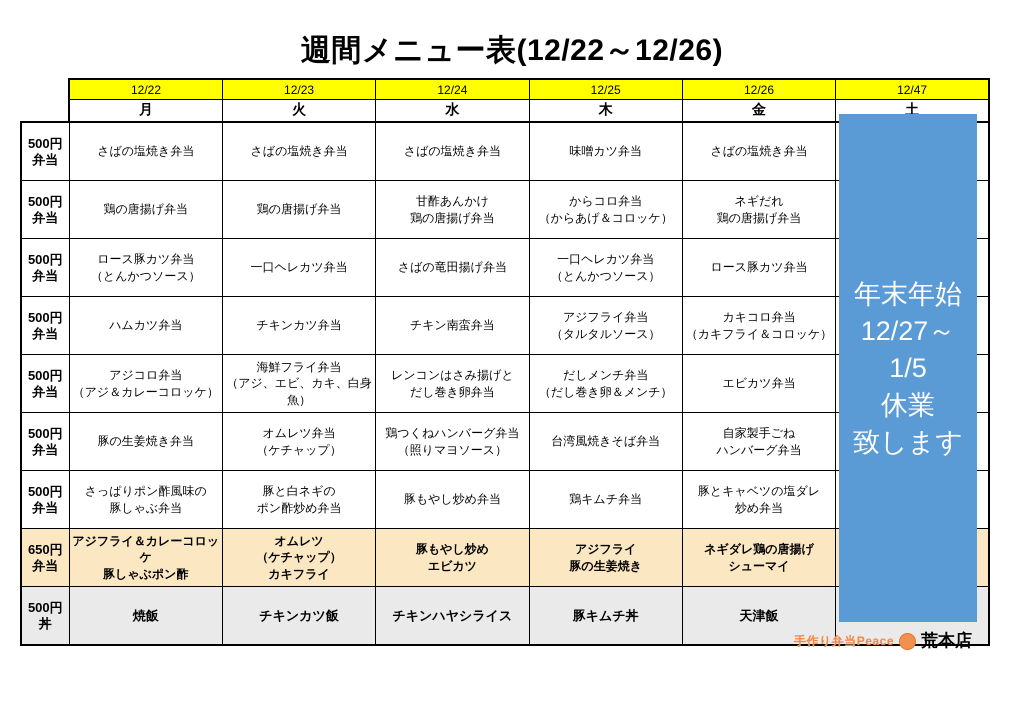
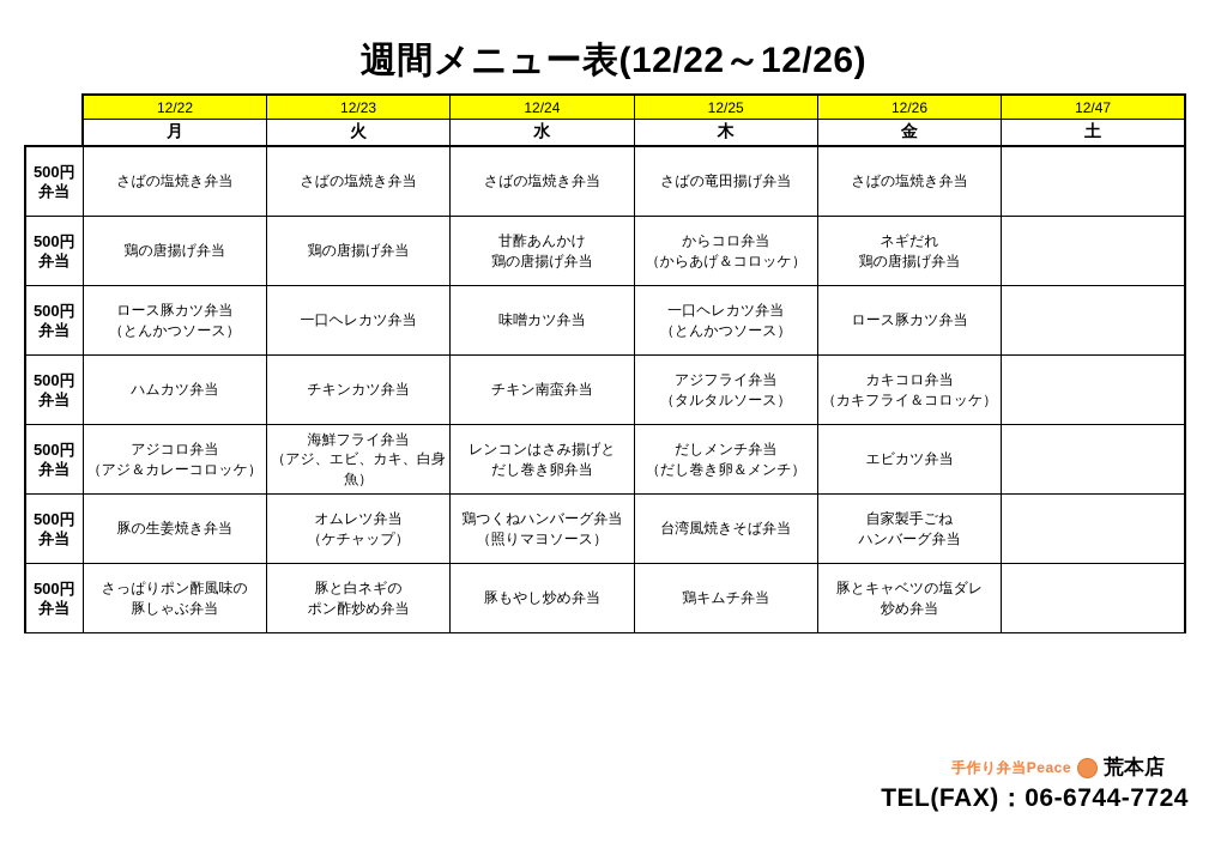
  週間メニュー表(12/22～12/26)
  	12/22	12/23	12/24	12/25	12/26	12/47
  	月	火	水	木	金	土
- 500円 弁当	さばの塩焼き弁当	さばの塩焼き弁当	さばの塩焼き弁当	味噌カツ弁当	さばの塩焼き弁当
+ 500円 弁当	さばの塩焼き弁当	さばの塩焼き弁当	さばの塩焼き弁当	さばの竜田揚げ弁当	さばの塩焼き弁当
  500円 弁当	鶏の唐揚げ弁当	鶏の唐揚げ弁当	甘酢あんかけ 鶏の唐揚げ弁当	からコロ弁当 （からあげ＆コロッケ）	ネギだれ 鶏の唐揚げ弁当
- 500円 弁当	ロース豚カツ弁当 （とんかつソース）	一口ヘレカツ弁当	さばの竜田揚げ弁当	一口ヘレカツ弁当 （とんかつソース）	ロース豚カツ弁当
+ 500円 弁当	ロース豚カツ弁当 （とんかつソース）	一口ヘレカツ弁当	味噌カツ弁当	一口ヘレカツ弁当 （とんかつソース）	ロース豚カツ弁当
  500円 弁当	ハムカツ弁当	チキンカツ弁当	チキン南蛮弁当	アジフライ弁当 （タルタルソース）	カキコロ弁当 （カキフライ＆コロッケ）
  500円 弁当	アジコロ弁当 （アジ＆カレーコロッケ）	海鮮フライ弁当 （アジ、エビ、カキ、白身魚）	レンコンはさみ揚げと だし巻き卵弁当	だしメンチ弁当 （だし巻き卵＆メンチ）	エビカツ弁当
  500円 弁当	豚の生姜焼き弁当	オムレツ弁当 （ケチャップ）	鶏つくねハンバーグ弁当 （照りマヨソース）	台湾風焼きそば弁当	自家製手ごね ハンバーグ弁当
  500円 弁当	さっぱりポン酢風味の 豚しゃぶ弁当	豚と白ネギの ポン酢炒め弁当	豚もやし炒め弁当	鶏キムチ弁当	豚とキャベツの塩ダレ 炒め弁当
- 650円 弁当	アジフライ＆カレーコロッケ 豚しゃぶポン酢	オムレツ （ケチャップ） カキフライ	豚もやし炒め エビカツ	アジフライ 豚の生姜焼き	ネギダレ鶏の唐揚げ シューマイ
- 500円 丼	焼飯	チキンカツ飯	チキンハヤシライス	豚キムチ丼	天津飯
- 年末年始
- 12/27～
- 1/5
- 休業
- 致します
  手作り弁当Peace
  荒本店
+ TEL(FAX)：06-6744-7724
